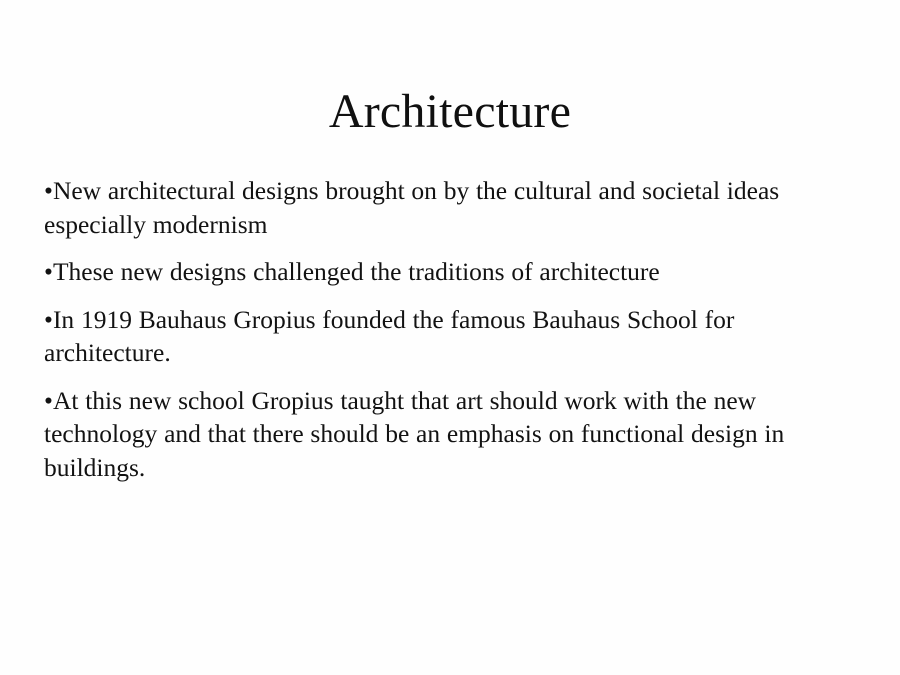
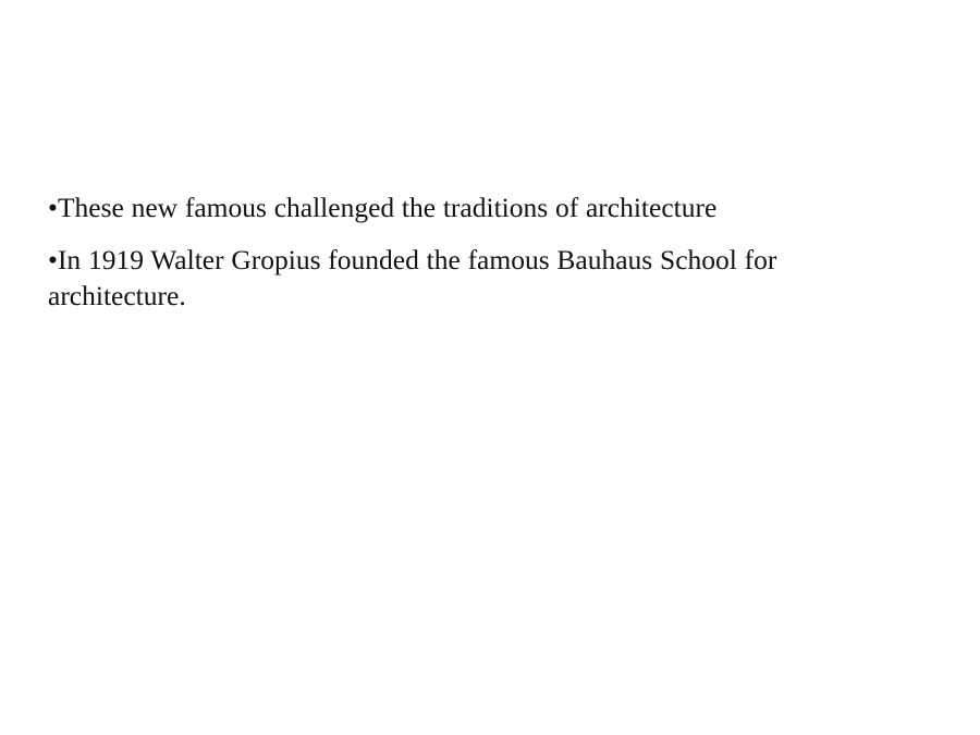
- Architecture
- •New architectural designs brought on by the cultural and societal ideas especially modernism
- •These new designs challenged the traditions of architecture
+ •These new famous challenged the traditions of architecture
- •In 1919 Bauhaus Gropius founded the famous Bauhaus School for architecture.
+ •In 1919 Walter Gropius founded the famous Bauhaus School for architecture.
- •At this new school Gropius taught that art should work with the new technology and that there should be an emphasis on functional design in buildings.
